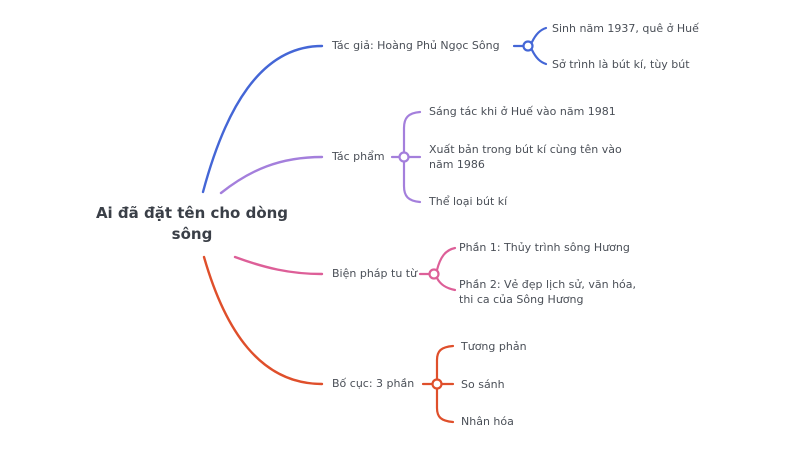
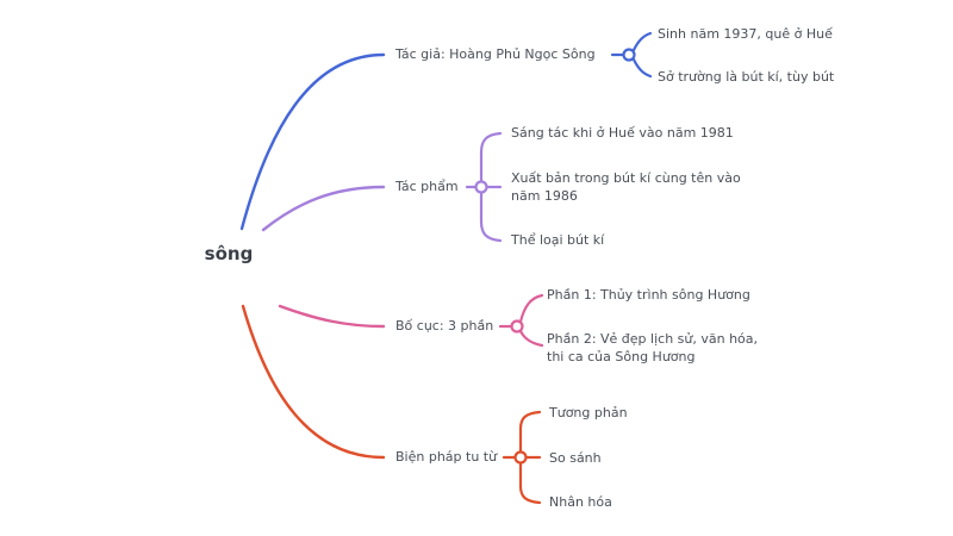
- Ai đã đặt tên cho dòng
  sông
  Tác giả: Hoàng Phủ Ngọc Sông
  Sinh năm 1937, quê ở Huế
- Sở trình là bút kí, tùy bút
+ Sở trường là bút kí, tùy bút
  Tác phẩm
  Sáng tác khi ở Huế vào năm 1981
  Xuất bản trong bút kí cùng tên vào năm 1986
  Thể loại bút kí
- Biện pháp tu từ
+ Bố cục: 3 phần
  Phần 1: Thủy trình sông Hương
  Phần 2: Vẻ đẹp lịch sử, văn hóa, thi ca của Sông Hương
- Bố cục: 3 phần
+ Biện pháp tu từ
  Tương phản
  So sánh
  Nhân hóa
